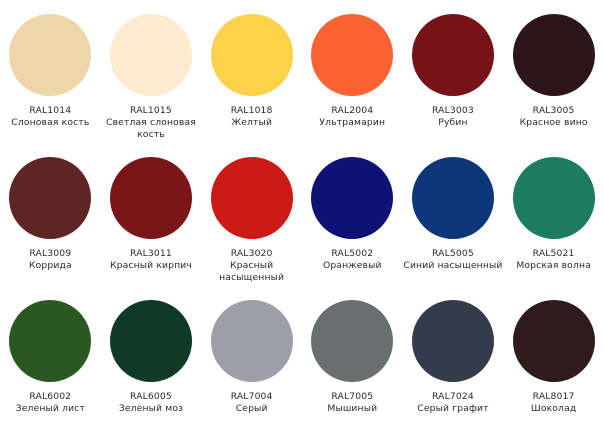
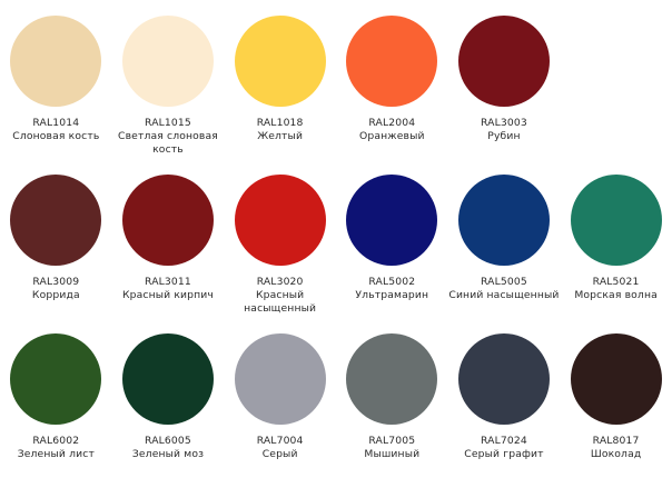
  RAL1014
  Слоновая кость
  RAL1015
  Светлая слоновая кость
  RAL1018
  Желтый
  RAL2004
- Ультрамарин
+ Оранжевый
  RAL3003
  Рубин
- RAL3005
- Красное вино
  RAL3009
  Коррида
  RAL3011
  Красный кирпич
  RAL3020
  Красный насыщенный
  RAL5002
- Оранжевый
+ Ультрамарин
  RAL5005
  Синий насыщенный
  RAL5021
  Морская волна
  RAL6002
  Зеленый лист
  RAL6005
  Зеленый моз
  RAL7004
  Серый
  RAL7005
  Мышиный
  RAL7024
  Серый графит
  RAL8017
  Шоколад
